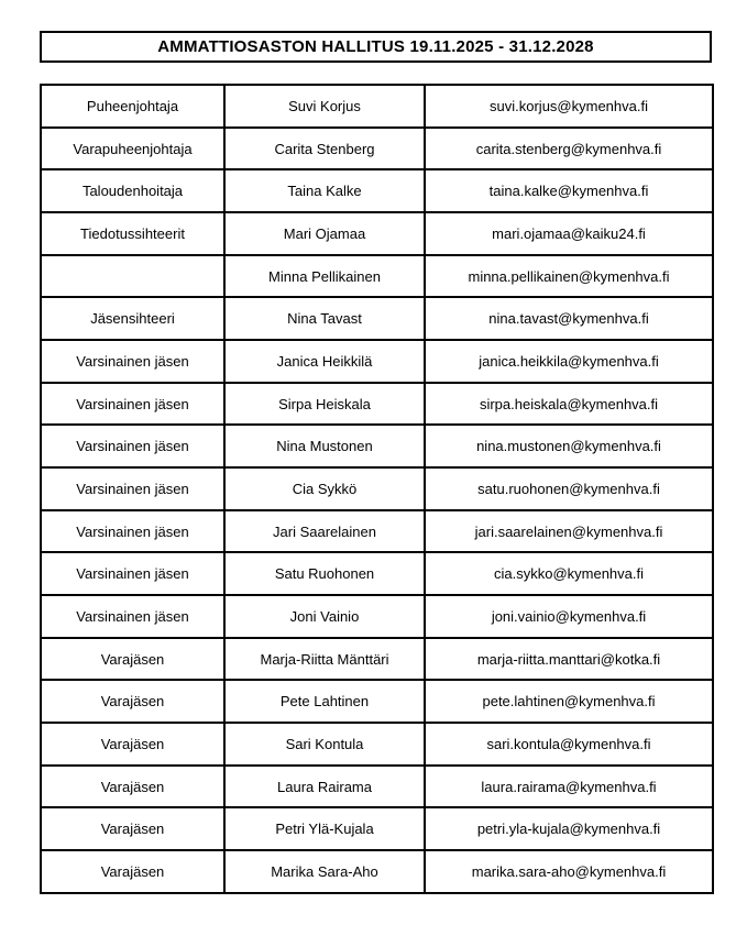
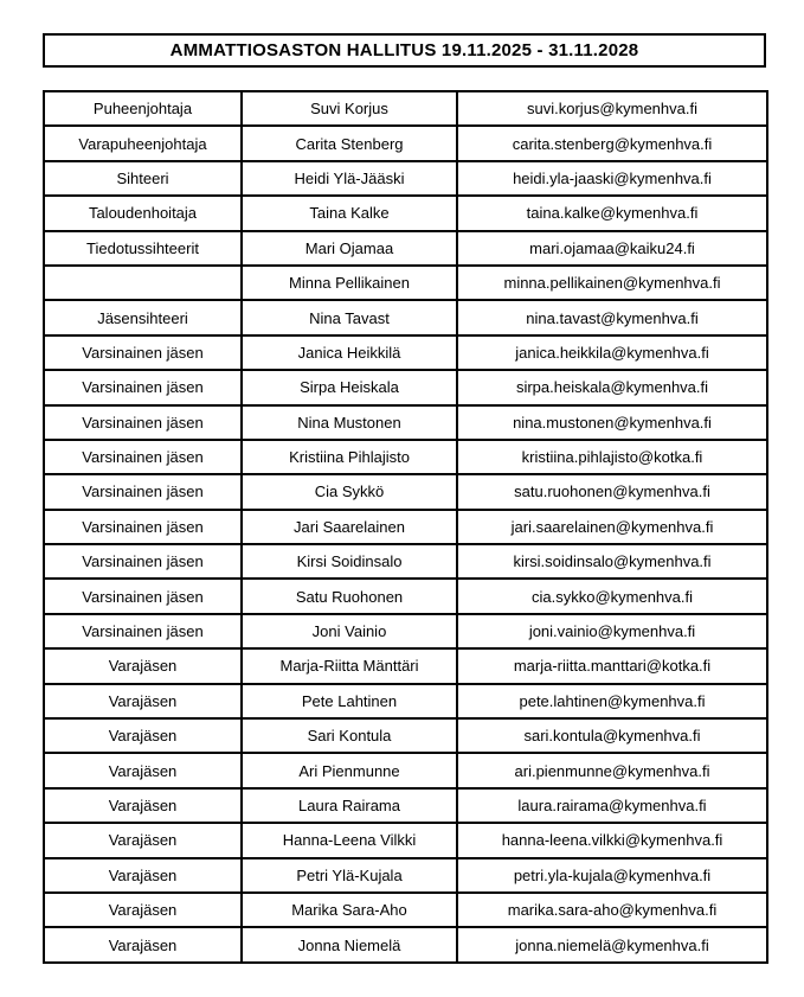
- AMMATTIOSASTON HALLITUS 19.11.2025 - 31.12.2028
+ AMMATTIOSASTON HALLITUS 19.11.2025 - 31.11.2028
  Puheenjohtaja	Suvi Korjus	suvi.korjus@kymenhva.fi
  Varapuheenjohtaja	Carita Stenberg	carita.stenberg@kymenhva.fi
+ Sihteeri	Heidi Ylä-Jääski	heidi.yla-jaaski@kymenhva.fi
  Taloudenhoitaja	Taina Kalke	taina.kalke@kymenhva.fi
  Tiedotussihteerit	Mari Ojamaa	mari.ojamaa@kaiku24.fi
  	Minna Pellikainen	minna.pellikainen@kymenhva.fi
  Jäsensihteeri	Nina Tavast	nina.tavast@kymenhva.fi
  Varsinainen jäsen	Janica Heikkilä	janica.heikkila@kymenhva.fi
  Varsinainen jäsen	Sirpa Heiskala	sirpa.heiskala@kymenhva.fi
  Varsinainen jäsen	Nina Mustonen	nina.mustonen@kymenhva.fi
+ Varsinainen jäsen	Kristiina Pihlajisto	kristiina.pihlajisto@kotka.fi
  Varsinainen jäsen	Cia Sykkö	satu.ruohonen@kymenhva.fi
  Varsinainen jäsen	Jari Saarelainen	jari.saarelainen@kymenhva.fi
+ Varsinainen jäsen	Kirsi Soidinsalo	kirsi.soidinsalo@kymenhva.fi
  Varsinainen jäsen	Satu Ruohonen	cia.sykko@kymenhva.fi
  Varsinainen jäsen	Joni Vainio	joni.vainio@kymenhva.fi
  Varajäsen	Marja-Riitta Mänttäri	marja-riitta.manttari@kotka.fi
  Varajäsen	Pete Lahtinen	pete.lahtinen@kymenhva.fi
  Varajäsen	Sari Kontula	sari.kontula@kymenhva.fi
+ Varajäsen	Ari Pienmunne	ari.pienmunne@kymenhva.fi
  Varajäsen	Laura Rairama	laura.rairama@kymenhva.fi
+ Varajäsen	Hanna-Leena Vilkki	hanna-leena.vilkki@kymenhva.fi
  Varajäsen	Petri Ylä-Kujala	petri.yla-kujala@kymenhva.fi
  Varajäsen	Marika Sara-Aho	marika.sara-aho@kymenhva.fi
+ Varajäsen	Jonna Niemelä	jonna.niemelä@kymenhva.fi
